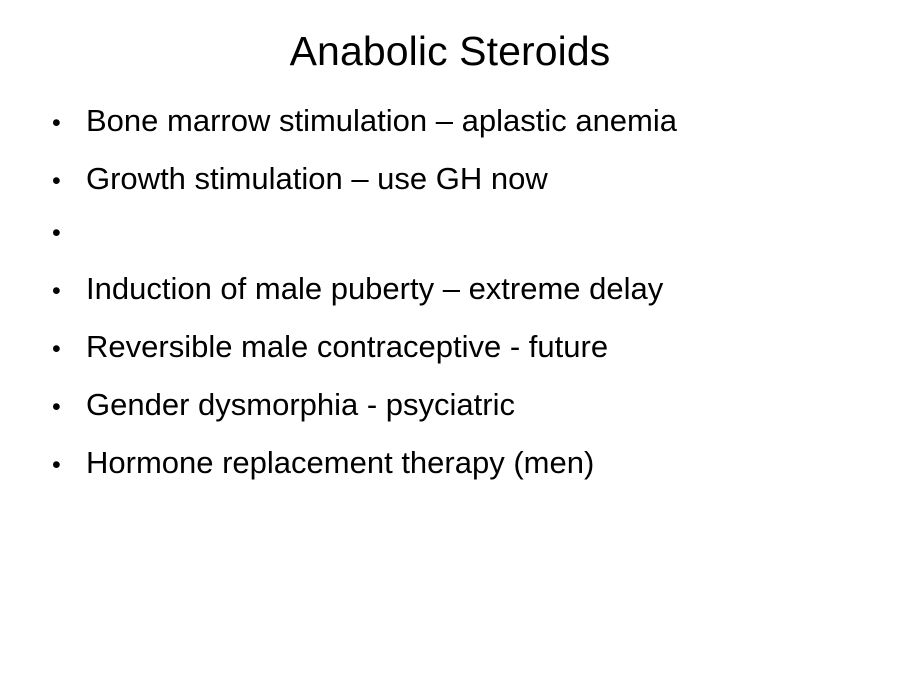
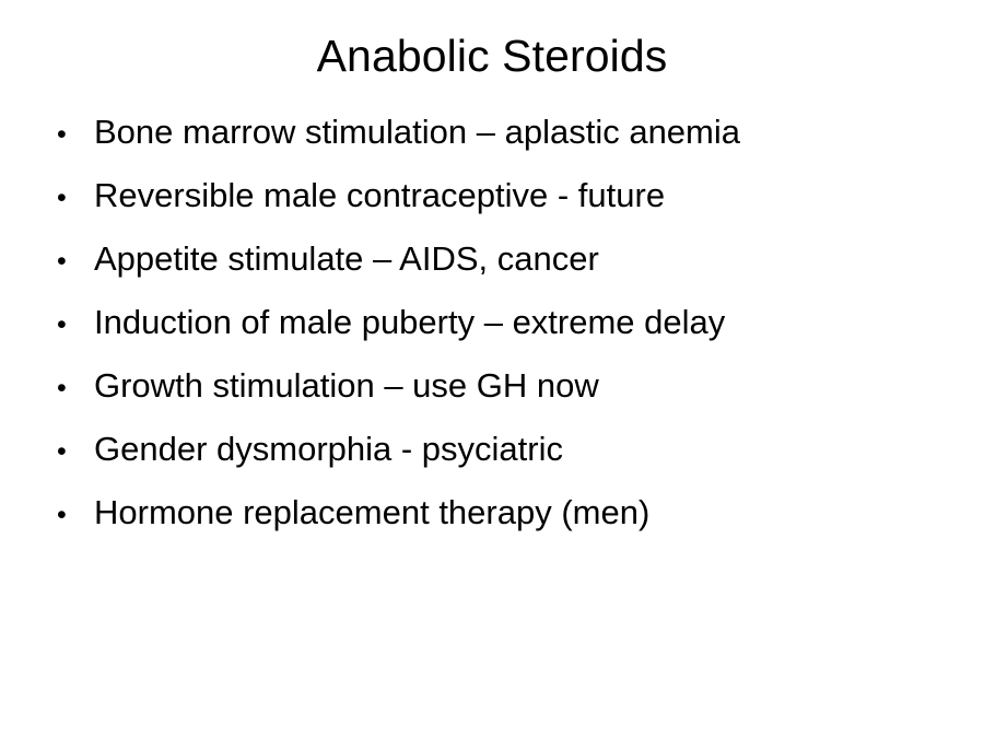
  Anabolic Steroids
  •
  Bone marrow stimulation – aplastic anemia
  •
- Growth stimulation – use GH now
+ Reversible male contraceptive - future
  •
+ Appetite stimulate – AIDS, cancer
  •
  Induction of male puberty – extreme delay
  •
- Reversible male contraceptive - future
+ Growth stimulation – use GH now
  •
  Gender dysmorphia - psyciatric
  •
  Hormone replacement therapy (men)
